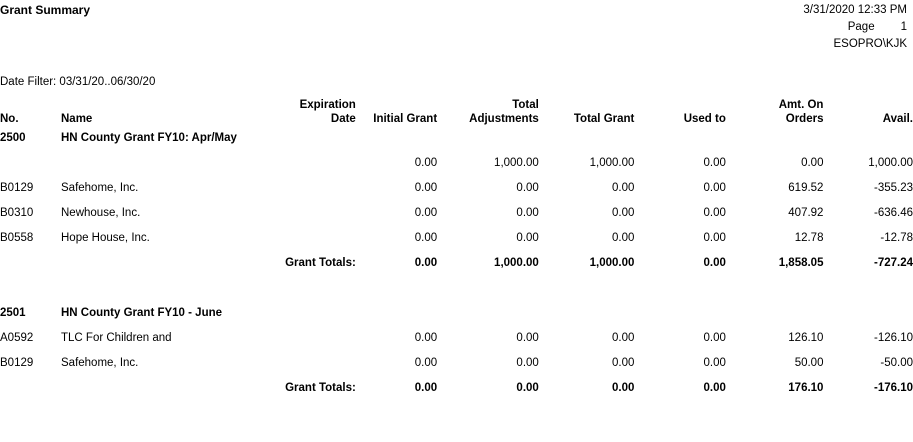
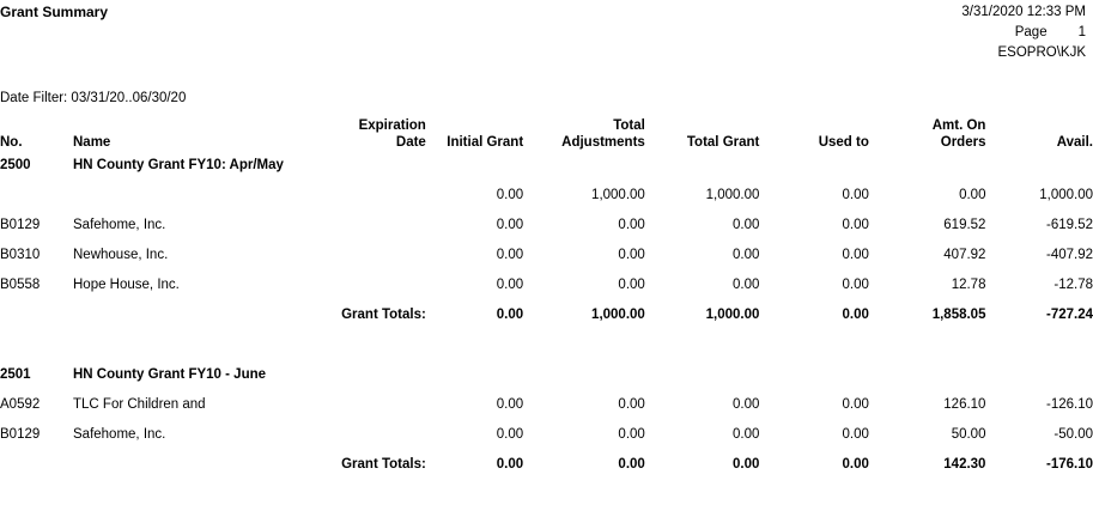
  Grant Summary
  3/31/2020 12:33 PM
  Page 1
  ESOPRO\KJK
  Date Filter: 03/31/20..06/30/20
  No.	Name	Expiration Date	Initial Grant	Total Adjustments	Total Grant	Used to	Amt. On Orders	Avail.
  2500	HN County Grant FY10: Apr/May
  			0.00	1,000.00	1,000.00	0.00	0.00	1,000.00
- B0129	Safehome, Inc.		0.00	0.00	0.00	0.00	619.52	-355.23
+ B0129	Safehome, Inc.		0.00	0.00	0.00	0.00	619.52	-619.52
- B0310	Newhouse, Inc.		0.00	0.00	0.00	0.00	407.92	-636.46
+ B0310	Newhouse, Inc.		0.00	0.00	0.00	0.00	407.92	-407.92
  B0558	Hope House, Inc.		0.00	0.00	0.00	0.00	12.78	-12.78
  		Grant Totals:	0.00	1,000.00	1,000.00	0.00	1,858.05	-727.24
  2501	HN County Grant FY10 - June
  A0592	TLC For Children and		0.00	0.00	0.00	0.00	126.10	-126.10
  B0129	Safehome, Inc.		0.00	0.00	0.00	0.00	50.00	-50.00
- 		Grant Totals:	0.00	0.00	0.00	0.00	176.10	-176.10
+ 		Grant Totals:	0.00	0.00	0.00	0.00	142.30	-176.10
